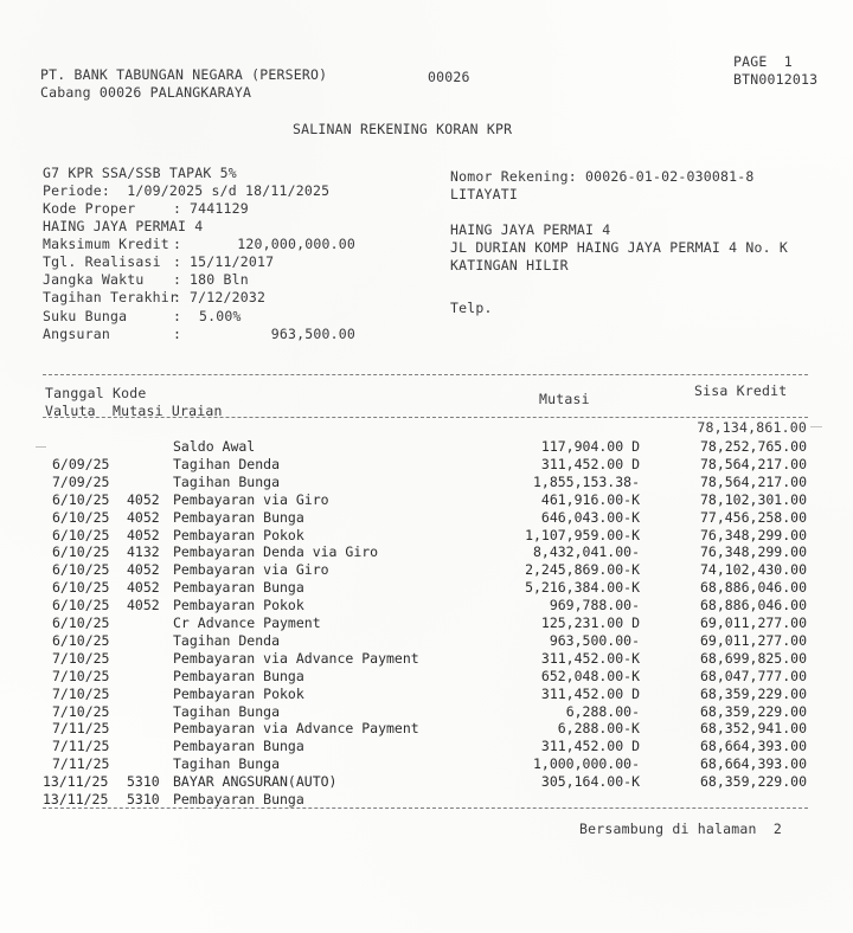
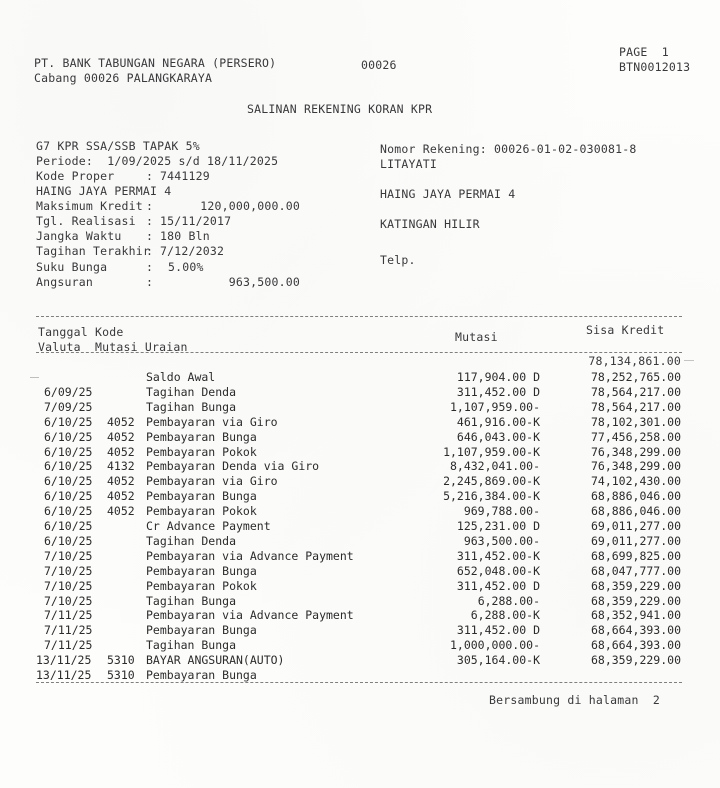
  PT. BANK TABUNGAN NEGARA (PERSERO)
  Cabang 00026 PALANGKARAYA
  00026
  PAGE 1
  BTN0012013
  SALINAN REKENING KORAN KPR
  G7 KPR SSA/SSB TAPAK 5%
  Periode: 1/09/2025 s/d 18/11/2025
  Kode Proper
  :
  7441129
  HAING JAYA PERMAI 4
  Maksimum Kredit
  :
  120,000,000.00
  Tgl. Realisasi
  :
  15/11/2017
  Jangka Waktu
  :
  180 Bln
  Tagihan Terakhir
  :
  7/12/2032
  Suku Bunga
  :
  5.00%
  Angsuran
  :
  963,500.00
  Nomor Rekening: 00026-01-02-030081-8
  LITAYATI
  HAING JAYA PERMAI 4
- JL DURIAN KOMP HAING JAYA PERMAI 4 No. K
  KATINGAN HILIR
  Telp.
  Tanggal Kode
  Valuta Mutasi Uraian
  Mutasi
  Sisa Kredit
  78,134,861.00
  Saldo Awal
  117,904.00 D
  78,252,765.00
  6/09/25
  Tagihan Denda
  311,452.00 D
  78,564,217.00
  7/09/25
  Tagihan Bunga
- 1,855,153.38-
+ 1,107,959.00-
  78,564,217.00
  6/10/25
  4052
  Pembayaran via Giro
  461,916.00-K
  78,102,301.00
  6/10/25
  4052
  Pembayaran Bunga
  646,043.00-K
  77,456,258.00
  6/10/25
  4052
  Pembayaran Pokok
  1,107,959.00-K
  76,348,299.00
  6/10/25
  4132
  Pembayaran Denda via Giro
  8,432,041.00-
  76,348,299.00
  6/10/25
  4052
  Pembayaran via Giro
  2,245,869.00-K
  74,102,430.00
  6/10/25
  4052
  Pembayaran Bunga
  5,216,384.00-K
  68,886,046.00
  6/10/25
  4052
  Pembayaran Pokok
  969,788.00-
  68,886,046.00
  6/10/25
  Cr Advance Payment
  125,231.00 D
  69,011,277.00
  6/10/25
  Tagihan Denda
  963,500.00-
  69,011,277.00
  7/10/25
  Pembayaran via Advance Payment
  311,452.00-K
  68,699,825.00
  7/10/25
  Pembayaran Bunga
  652,048.00-K
  68,047,777.00
  7/10/25
  Pembayaran Pokok
  311,452.00 D
  68,359,229.00
  7/10/25
  Tagihan Bunga
  6,288.00-
  68,359,229.00
  7/11/25
  Pembayaran via Advance Payment
  6,288.00-K
  68,352,941.00
  7/11/25
  Pembayaran Bunga
  311,452.00 D
  68,664,393.00
  7/11/25
  Tagihan Bunga
  1,000,000.00-
  68,664,393.00
  13/11/25
  5310
  BAYAR ANGSURAN(AUTO)
  305,164.00-K
  68,359,229.00
  13/11/25
  5310
  Pembayaran Bunga
  Bersambung di halaman 2
